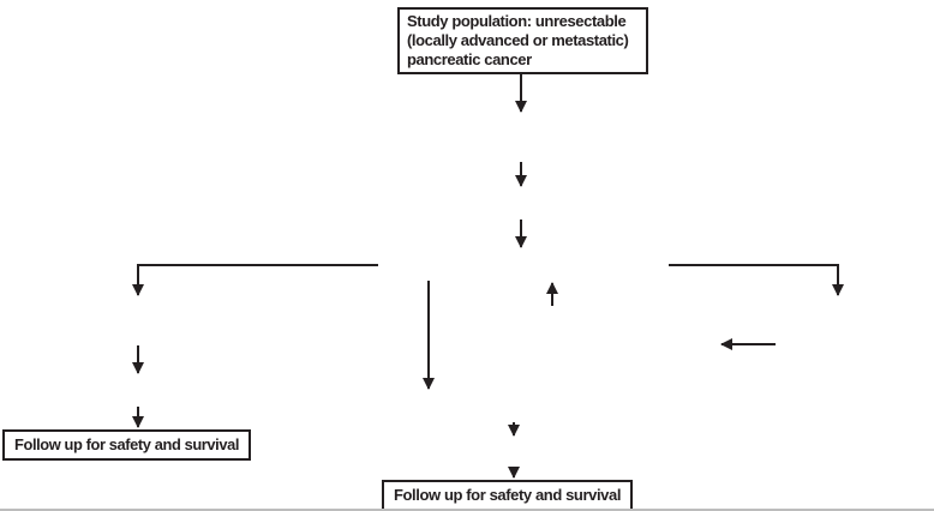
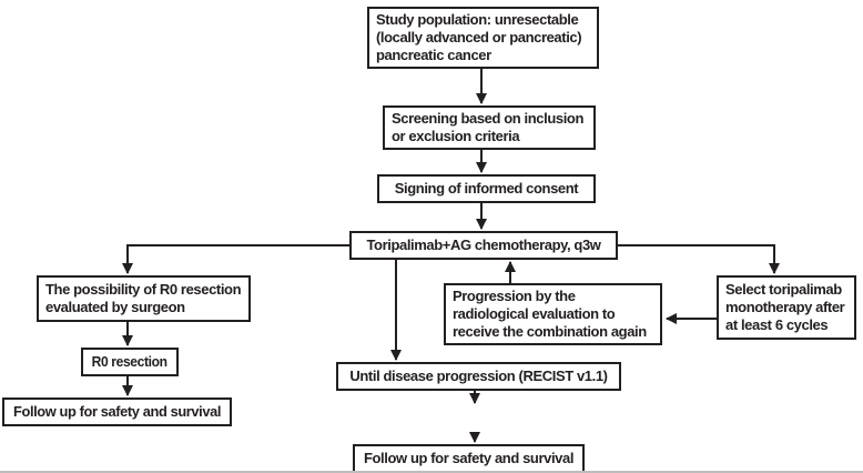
- Study population: unresectable (locally advanced or metastatic) pancreatic cancer
+ Study population: unresectable (locally advanced or pancreatic) pancreatic cancer
+ Screening based on inclusion or exclusion criteria
+ Signing of informed consent
+ Toripalimab+AG chemotherapy, q3w
+ The possibility of R0 resection evaluated by surgeon
+ R0 resection
  Follow up for safety and survival
+ Progression by the radiological evaluation to receive the combination again
+ Select toripalimab monotherapy after at least 6 cycles
+ Until disease progression (RECIST v1.1)
  Follow up for safety and survival
